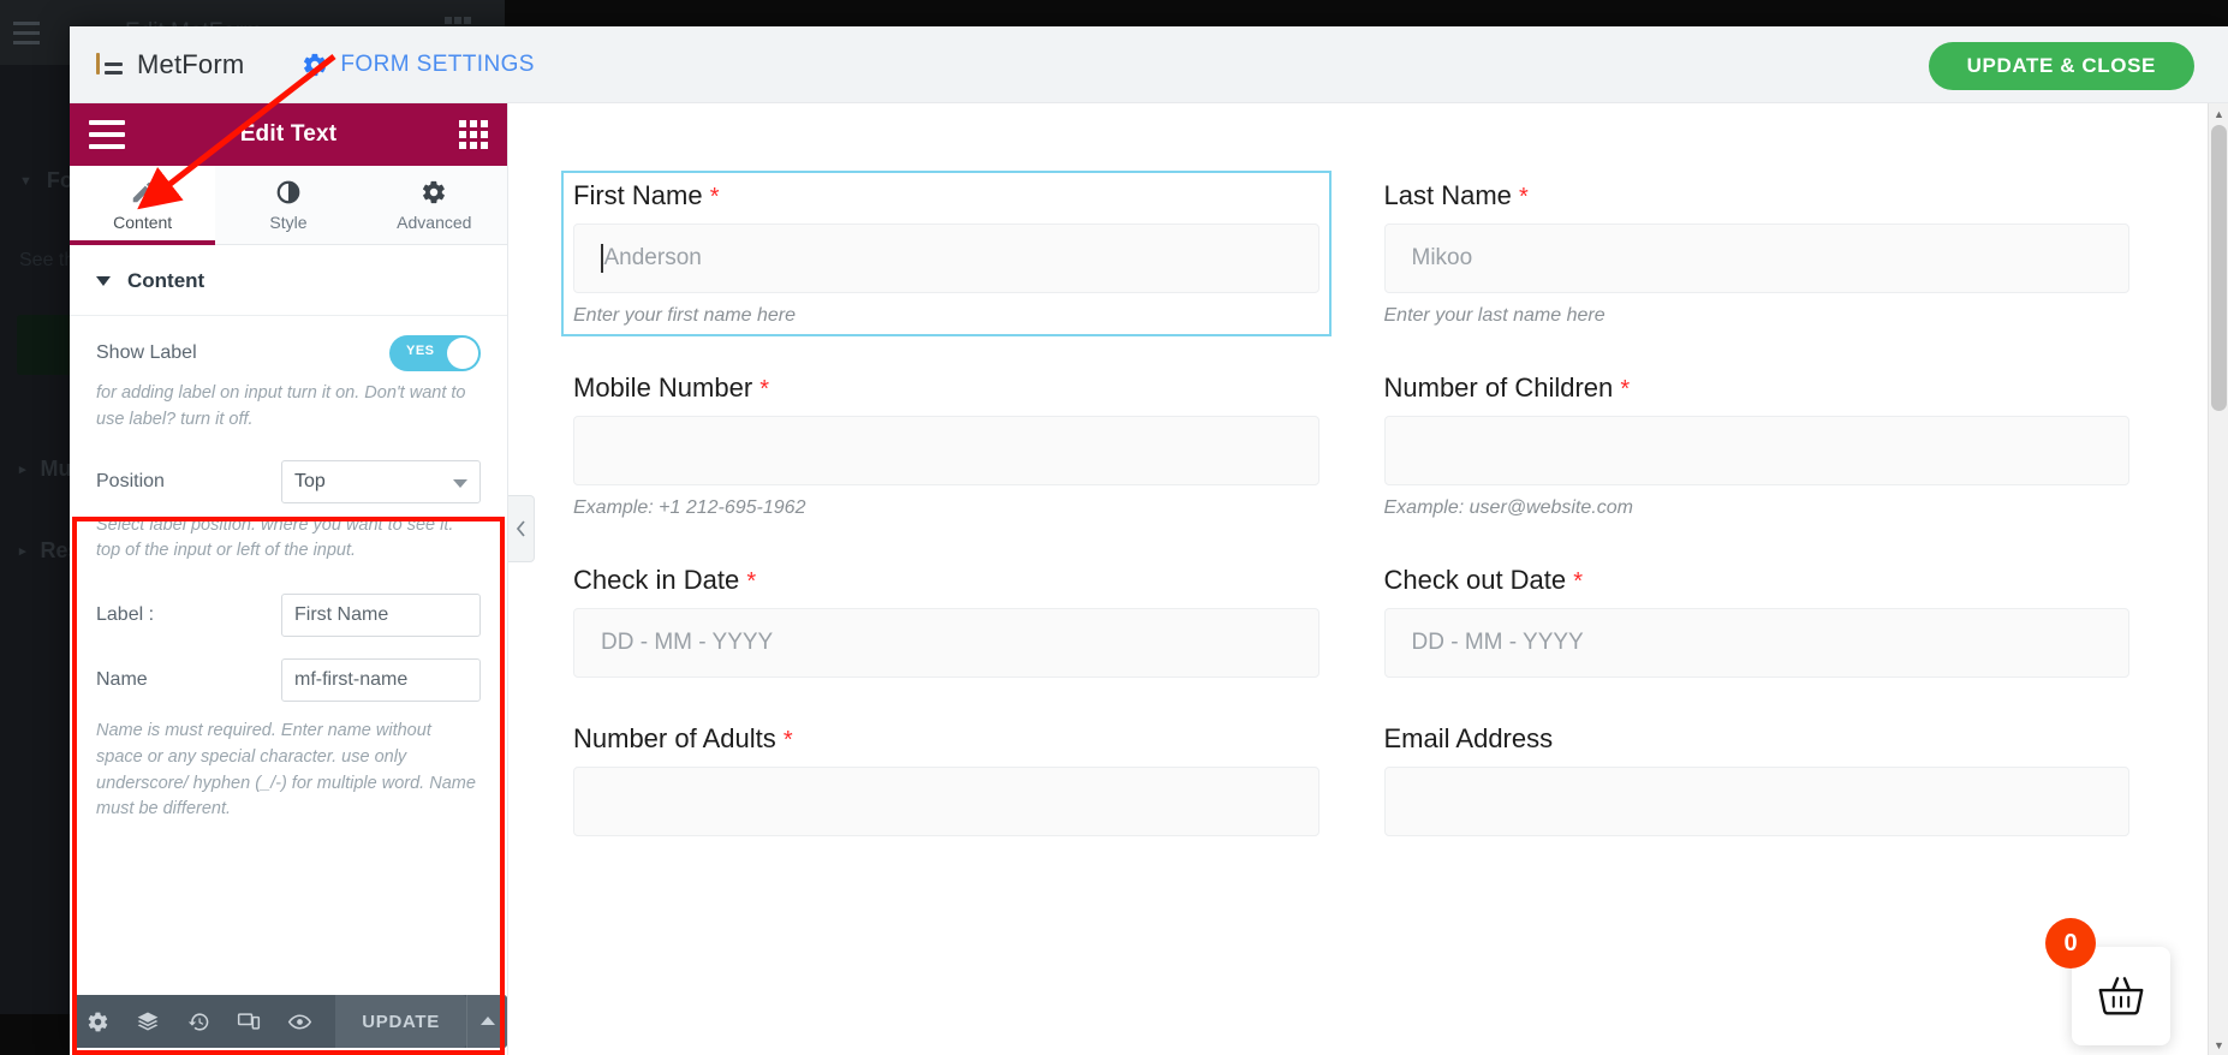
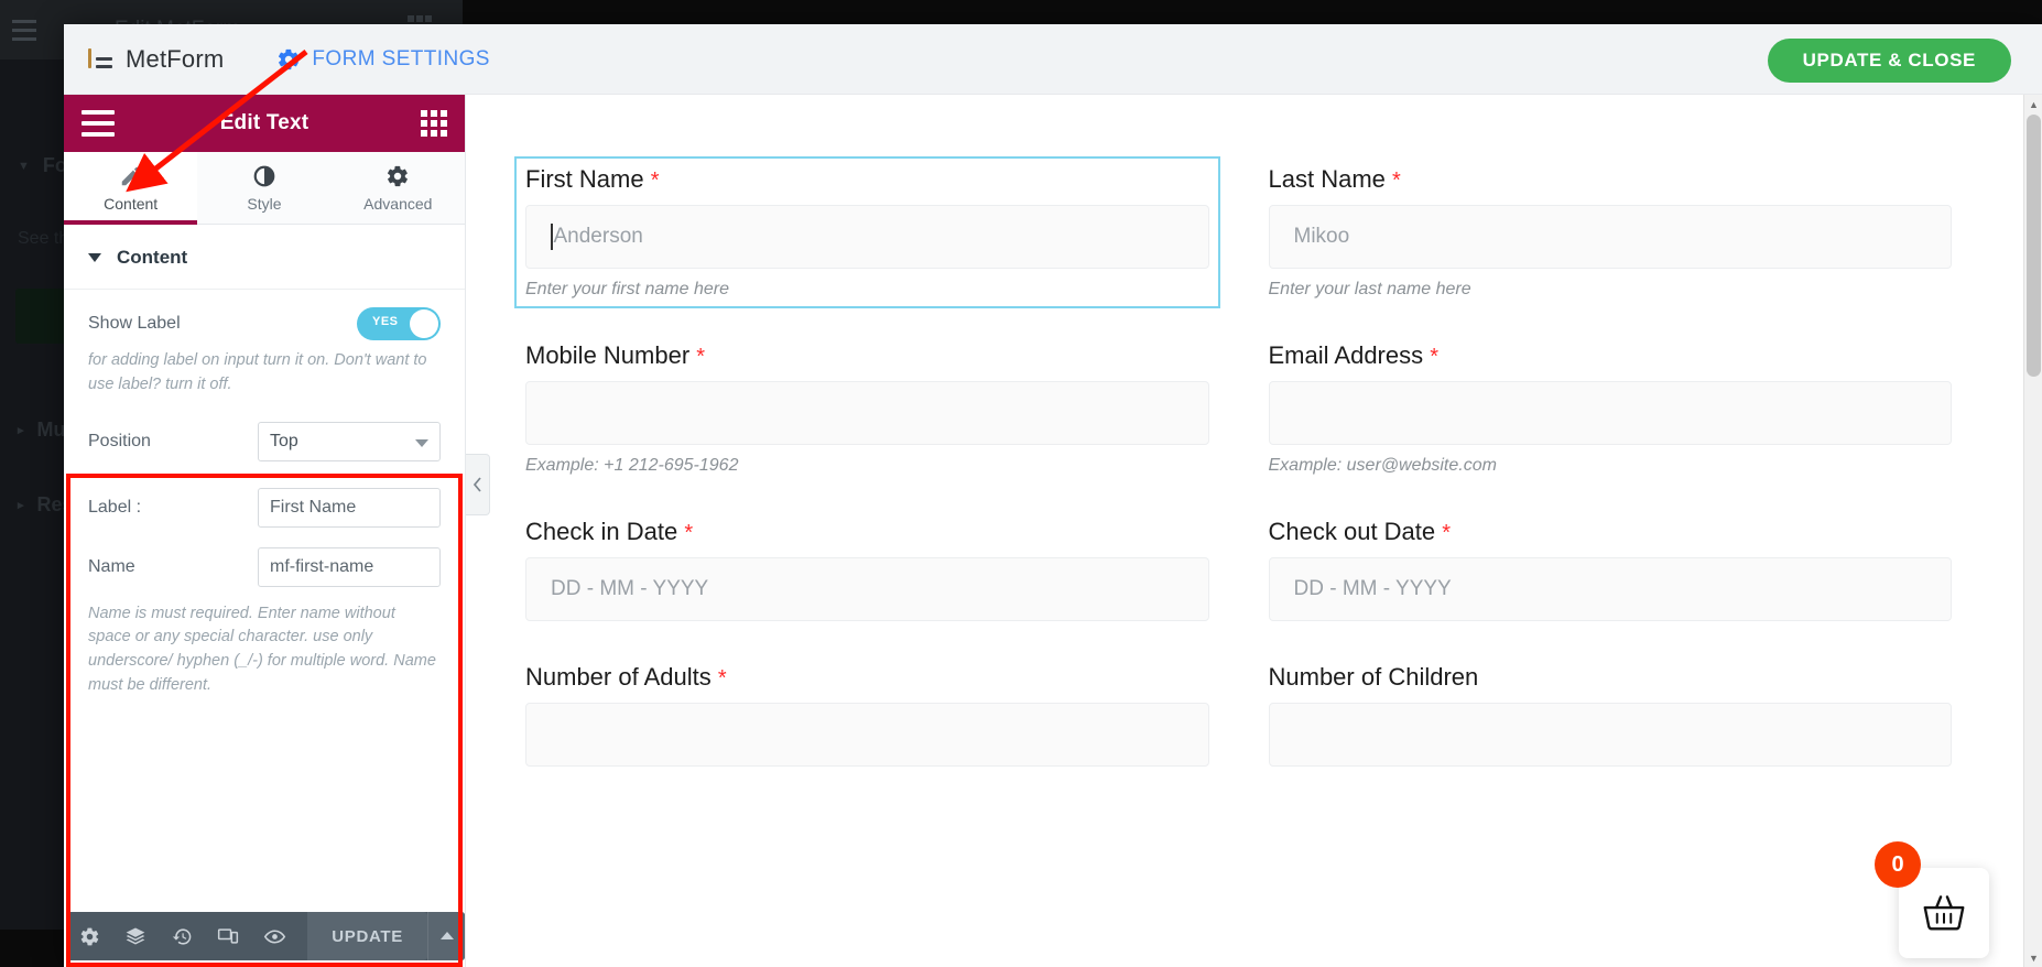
  ▼
  ▸
  ▸
  MetForm
  FORM SETTINGS
  UPDATE & CLOSE
  Edit Text
  Content
  Style
  Advanced
  Content
  Show Label
  YES
  for adding label on input turn it on. Don't want to use label? turn it off.
  Position
  Top
- Select label position. where you want to see it. top of the input or left of the input.
  Label :
  First Name
  Name
  mf-first-name
  Name is must required. Enter name without space or any special character. use only underscore/ hyphen (_/-) for multiple word. Name must be different.
  UPDATE
  First Name *
  Anderson
  Enter your first name here
  Last Name *
  Mikoo
  Enter your last name here
  Mobile Number *
  Example: +1 212-695-1962
- Number of Children *
+ Email Address *
  Example: user@website.com
  Check in Date *
  DD - MM - YYYY
  Check out Date *
  DD - MM - YYYY
  Number of Adults *
- Email Address
+ Number of Children
  0
  ▲
  ▼
